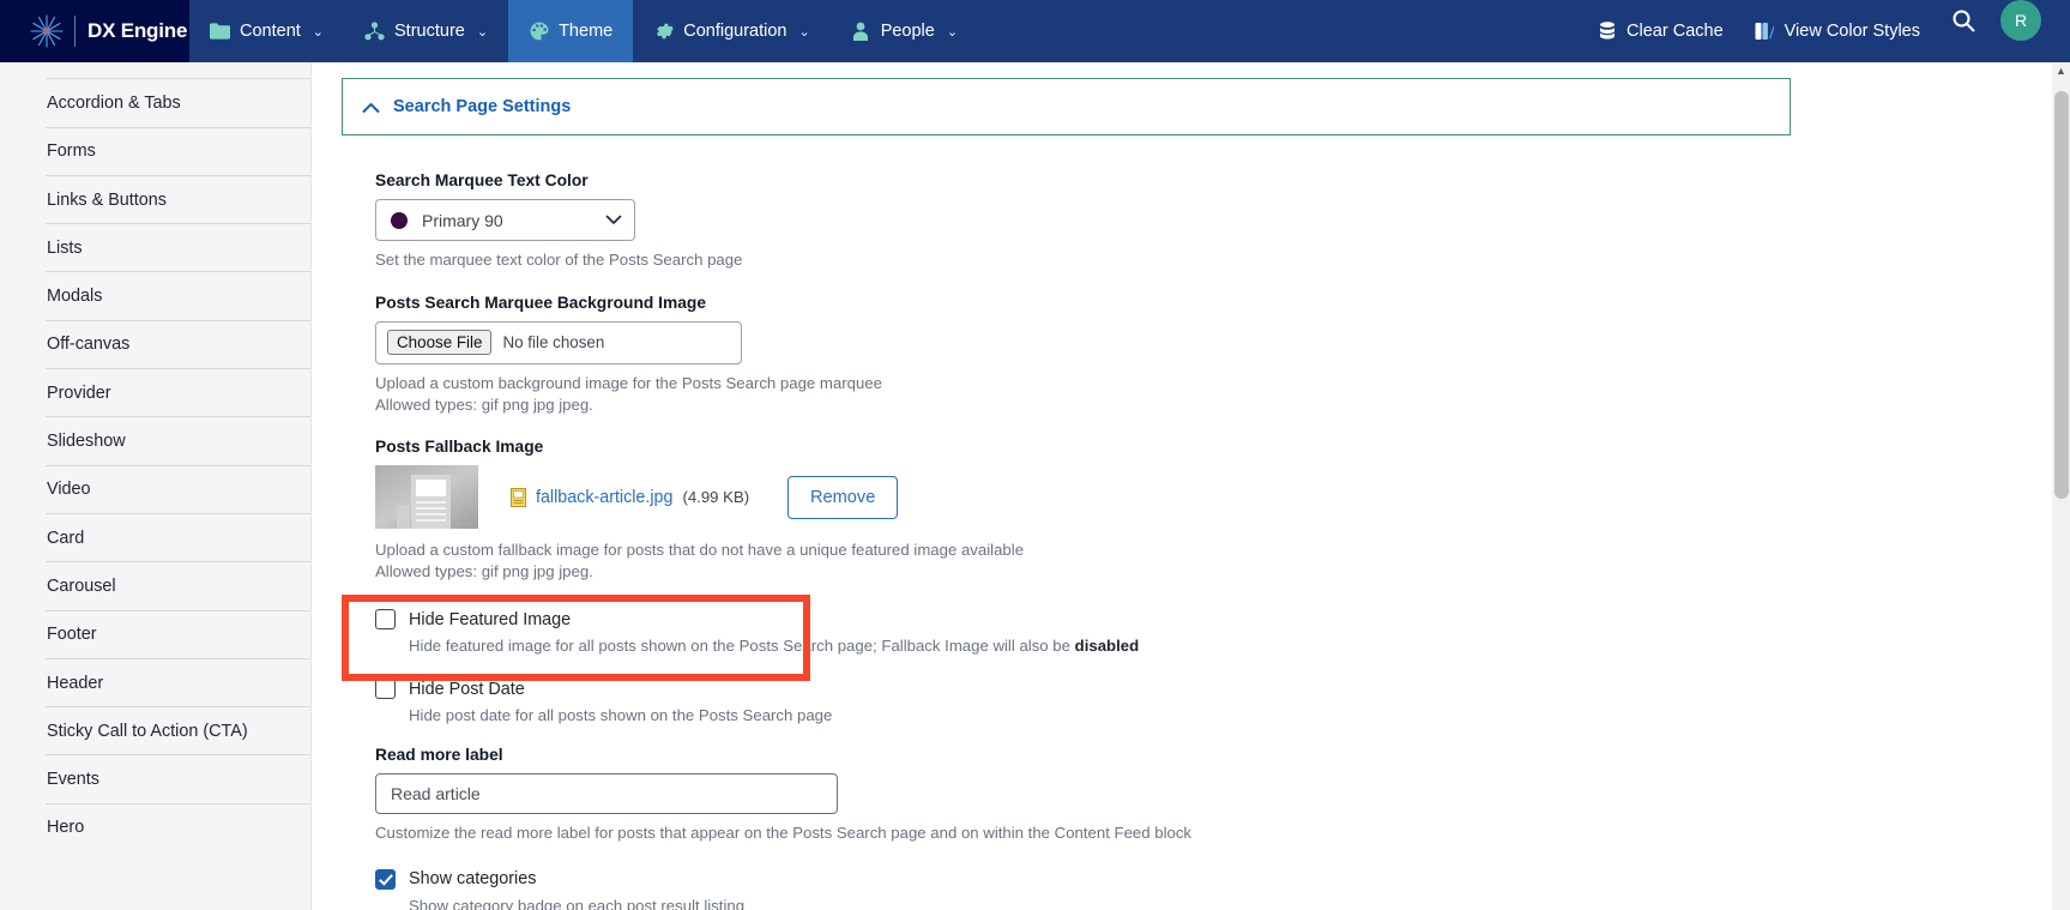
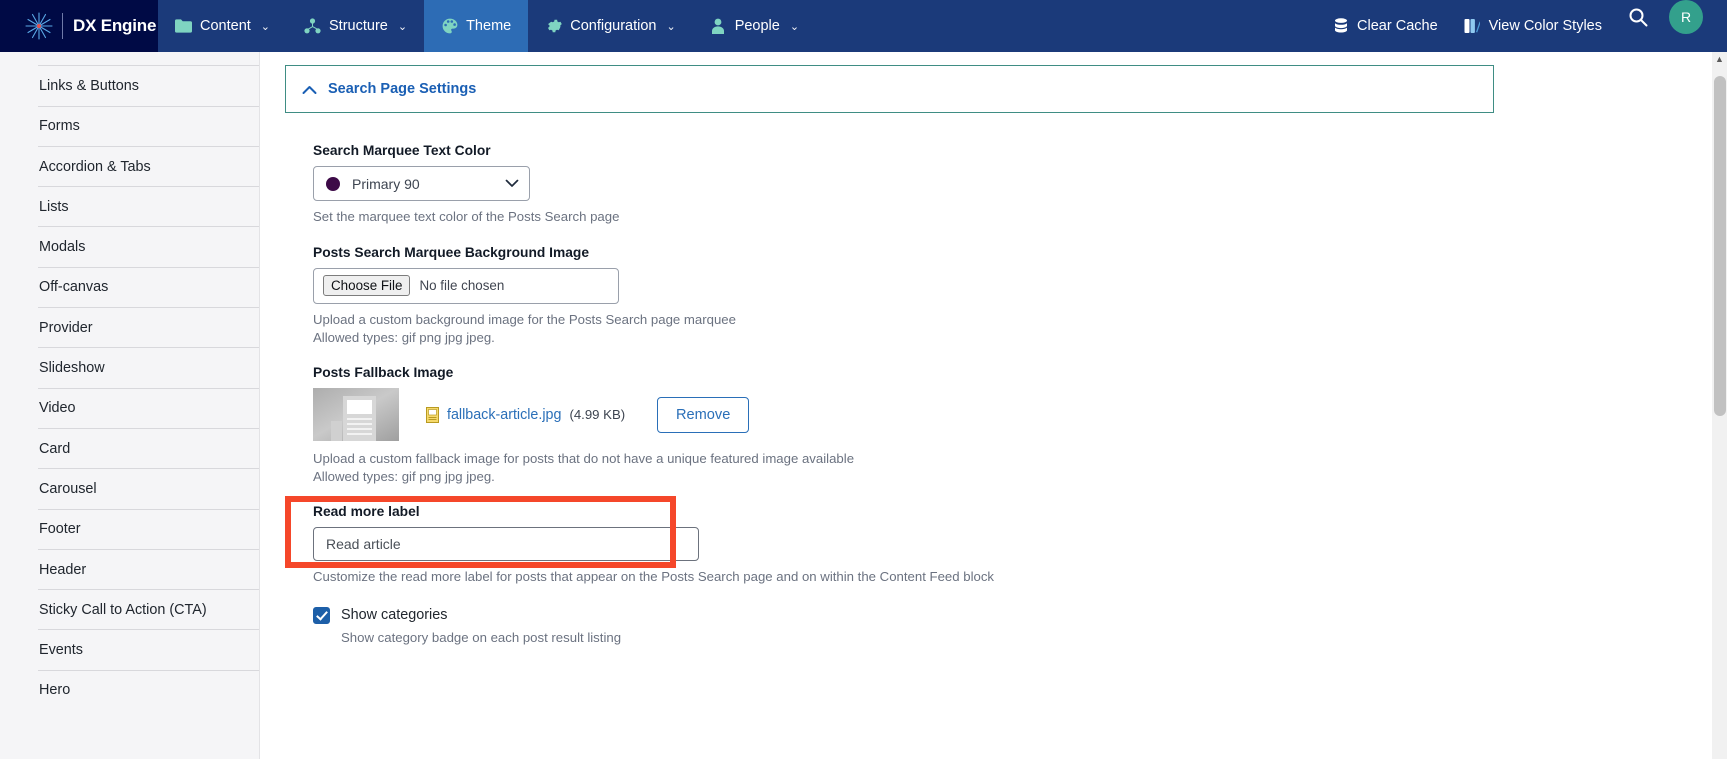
  DX Engine
  Content
  ⌄
  Structure
  ⌄
  Theme
  Configuration
  ⌄
  People
  ⌄
  Clear Cache
  View Color Styles
  R
- Accordion & Tabs
+ Links & Buttons
  Forms
- Links & Buttons
+ Accordion & Tabs
  Lists
  Modals
  Off-canvas
  Provider
  Slideshow
  Video
  Card
  Carousel
  Footer
  Header
  Sticky Call to Action (CTA)
  Events
  Hero
  Search Page Settings
  Search Marquee Text Color
  Primary 90
  Set the marquee text color of the Posts Search page
  Posts Search Marquee Background Image
  Choose File
  No file chosen
  Upload a custom background image for the Posts Search page marquee
  Allowed types: gif png jpg jpeg.
  Posts Fallback Image
  fallback-article.jpg
  (4.99 KB)
  Remove
  Upload a custom fallback image for posts that do not have a unique featured image available
  Allowed types: gif png jpg jpeg.
- Hide Featured Image
- Hide featured image for all posts shown on the Posts Search page; Fallback Image will also be disabled
- Hide Post Date
- Hide post date for all posts shown on the Posts Search page
  Read more label
  Read article
  Customize the read more label for posts that appear on the Posts Search page and on within the Content Feed block
  Show categories
  Show category badge on each post result listing
  ▲
